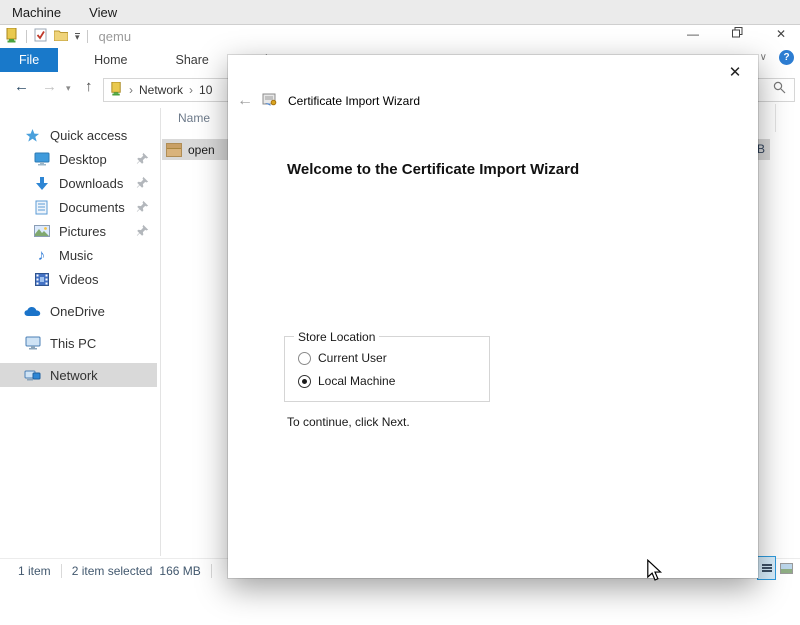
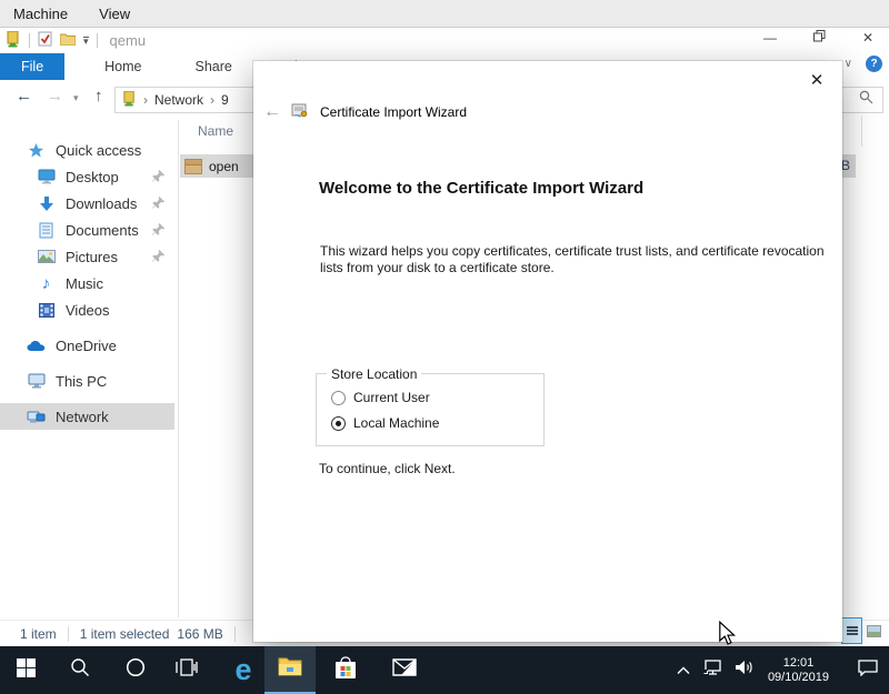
  Machine
  View
  ▾
  qemu
  —
  ✕
  File
  Home
  Share
  ∨
  ?
  ←
  →
  ▾
  ↑
  ›
  Network
  ›
- 10
+ 9
  Quick access
  Desktop
  Downloads
  Documents
  Pictures
  ♪
  Music
  Videos
  OneDrive
  This PC
  Network
  Name
  open
  B
  1 item
- 2 item selected
+ 1 item selected
  166 MB
  ✕
  ←
  Certificate Import Wizard
  Welcome to the Certificate Import Wizard
+ This wizard helps you copy certificates, certificate trust lists, and certificate revocation lists from your disk to a certificate store.
  Store Location
  Current User
  Local Machine
  To continue, click Next.
+ e
+ 12:01
+ 09/10/2019
